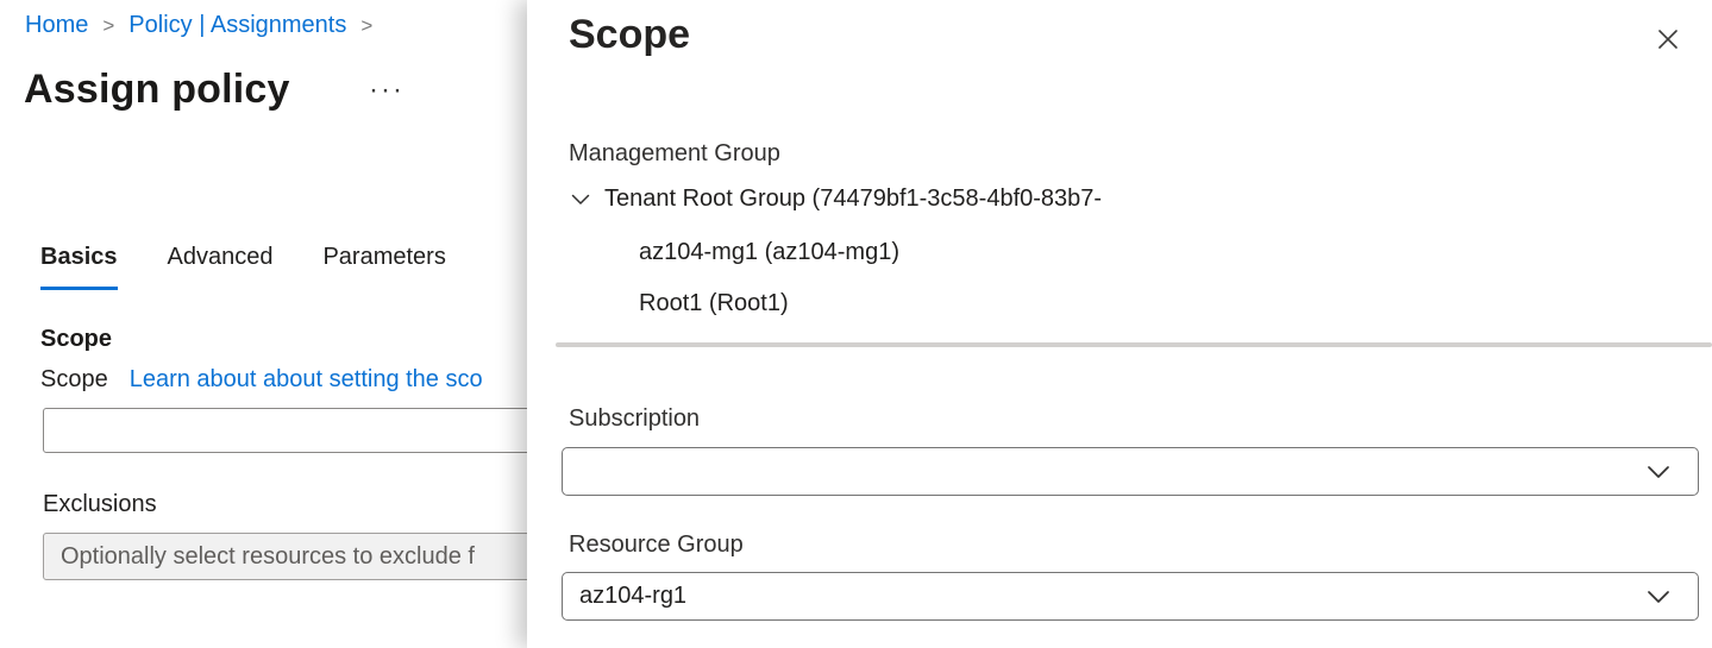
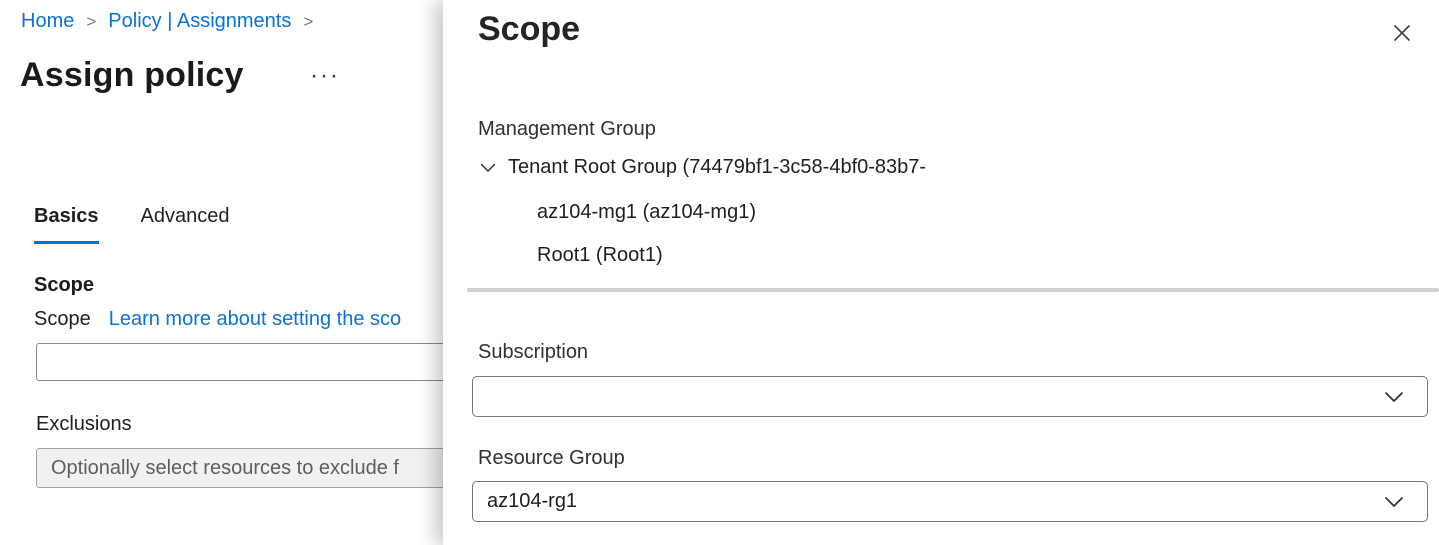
  Home
  >
  Policy | Assignments
  >
  Assign policy
  ···
  Basics
  Advanced
- Parameters
  Scope
  Scope
- Learn about about setting the sco
+ Learn more about setting the sco
  Exclusions
  Optionally select resources to exclude f
  Scope
  Management Group
  Tenant Root Group (74479bf1-3c58-4bf0-83b7-
  az104-mg1 (az104-mg1)
  Root1 (Root1)
  Subscription
  Resource Group
  az104-rg1
